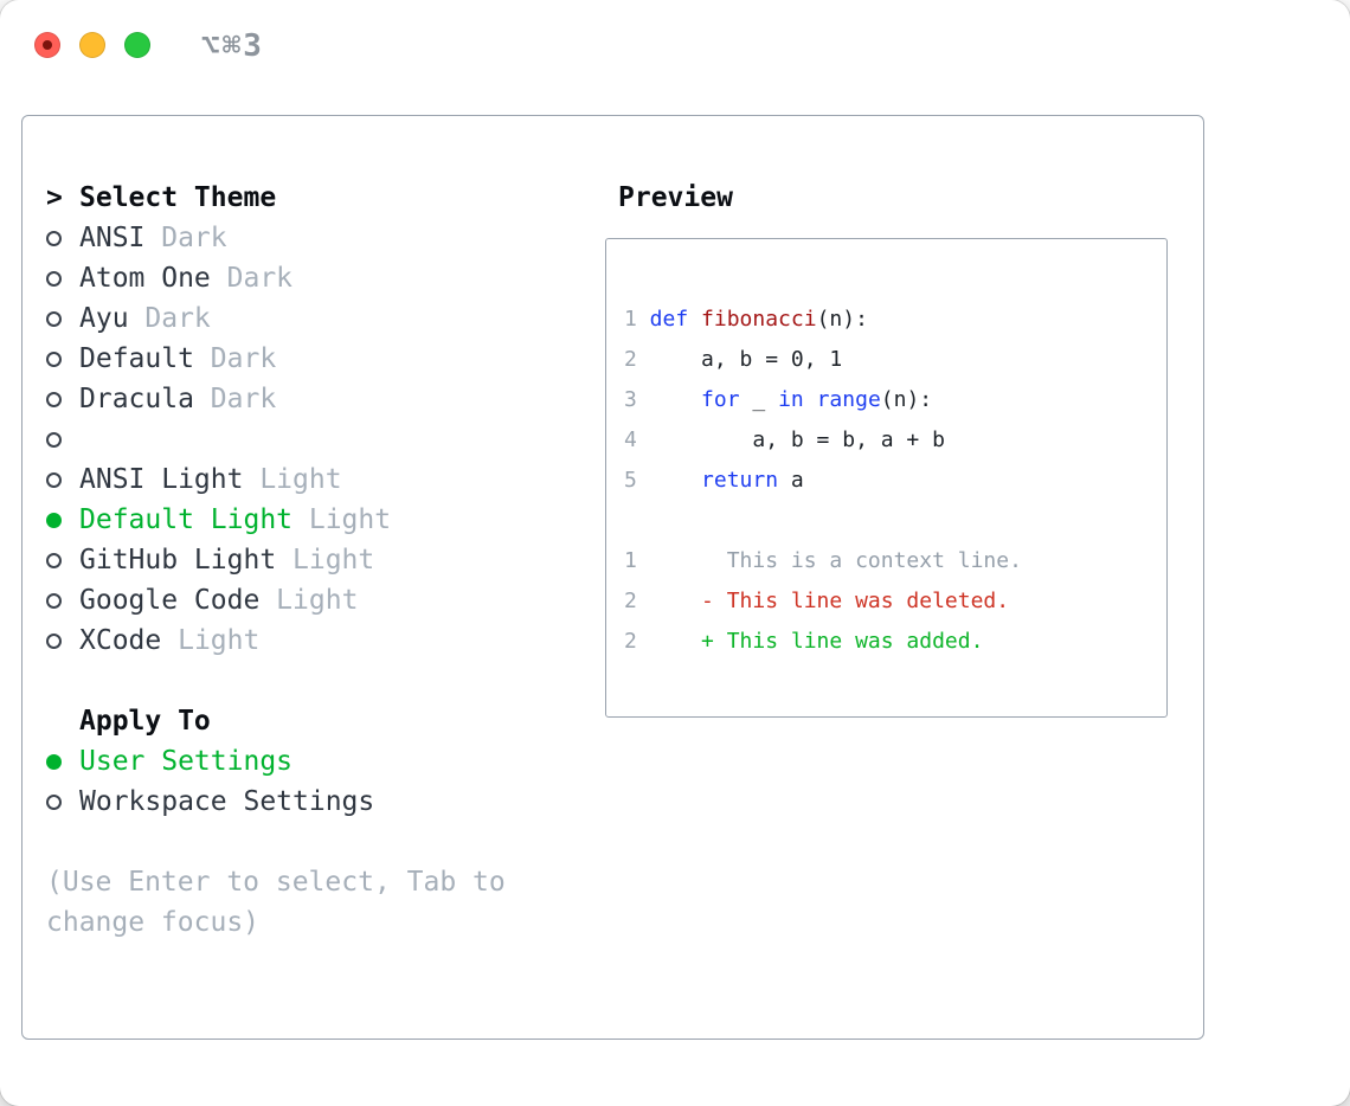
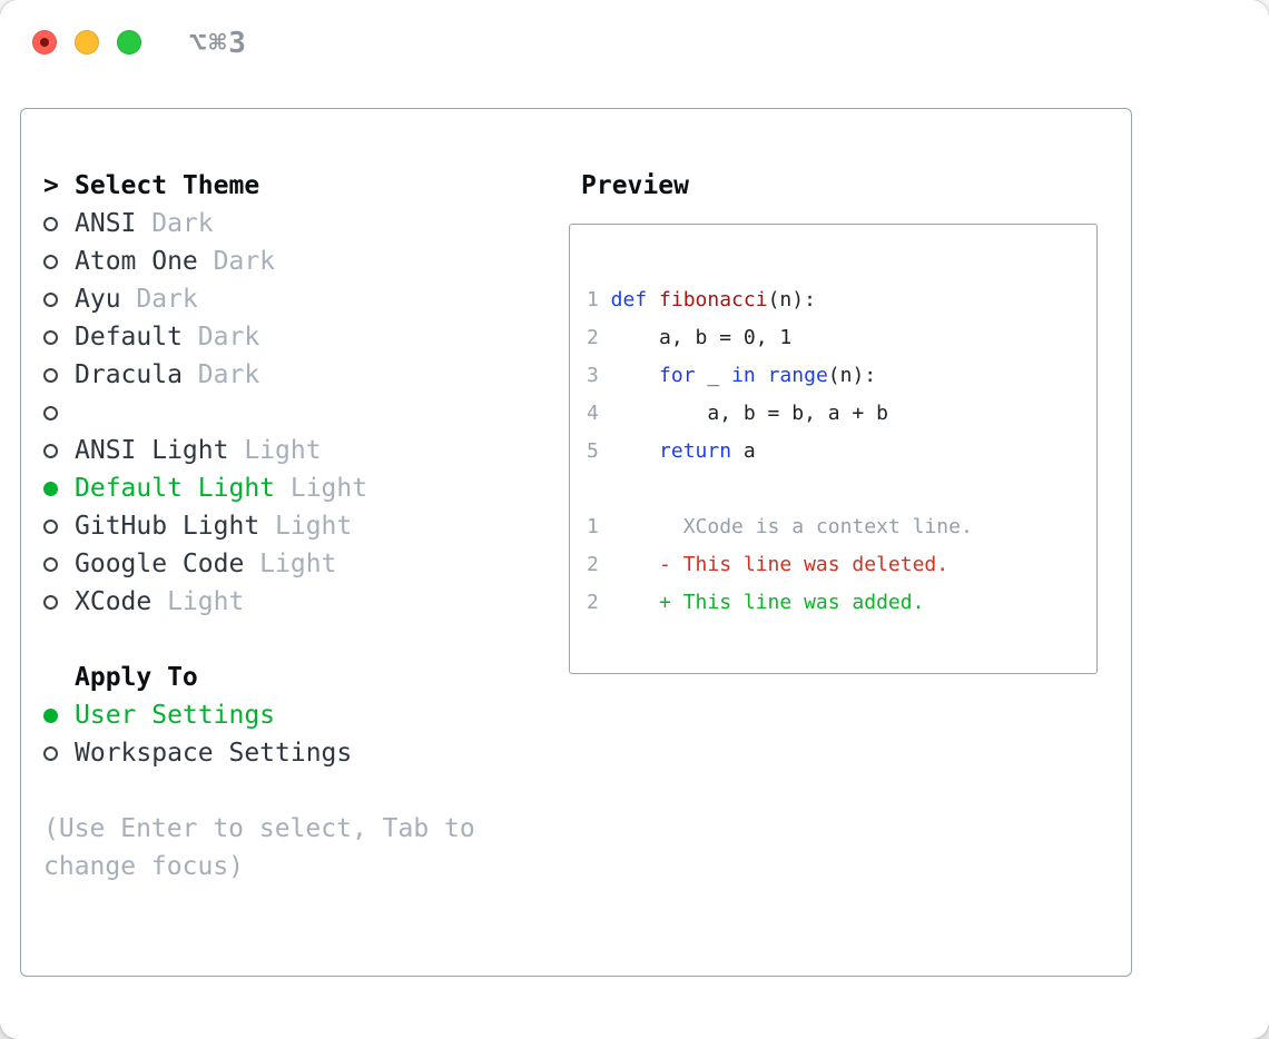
  ⌥⌘3
  >
  Select Theme
  ANSI Dark
  Atom One Dark
  Ayu Dark
  Default Dark
  Dracula Dark
  ANSI Light Light
  Default Light Light
  GitHub Light Light
  Google Code Light
  XCode Light
  Apply To
  User Settings
  Workspace Settings
  (Use Enter to select, Tab to
  change focus)
  Preview
  1 def fibonacci(n):
  2 a, b = 0, 1
  3 for _ in range(n):
  4 a, b = b, a + b
  5 return a
- 1 This is a context line.
+ 1 XCode is a context line.
  2 - This line was deleted.
  2 + This line was added.
